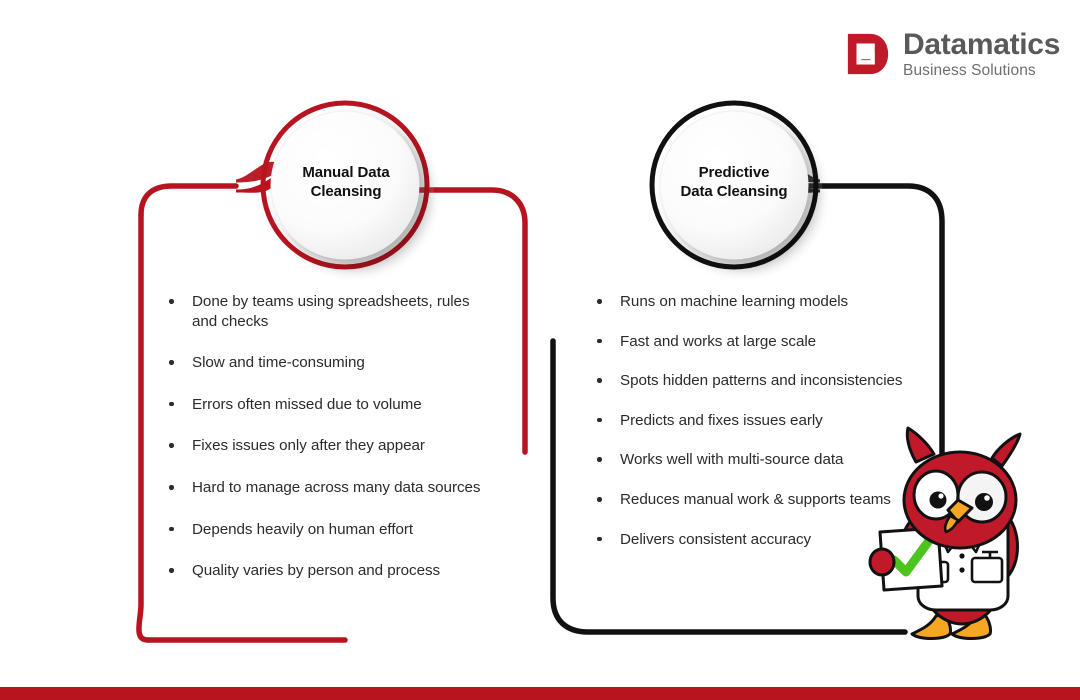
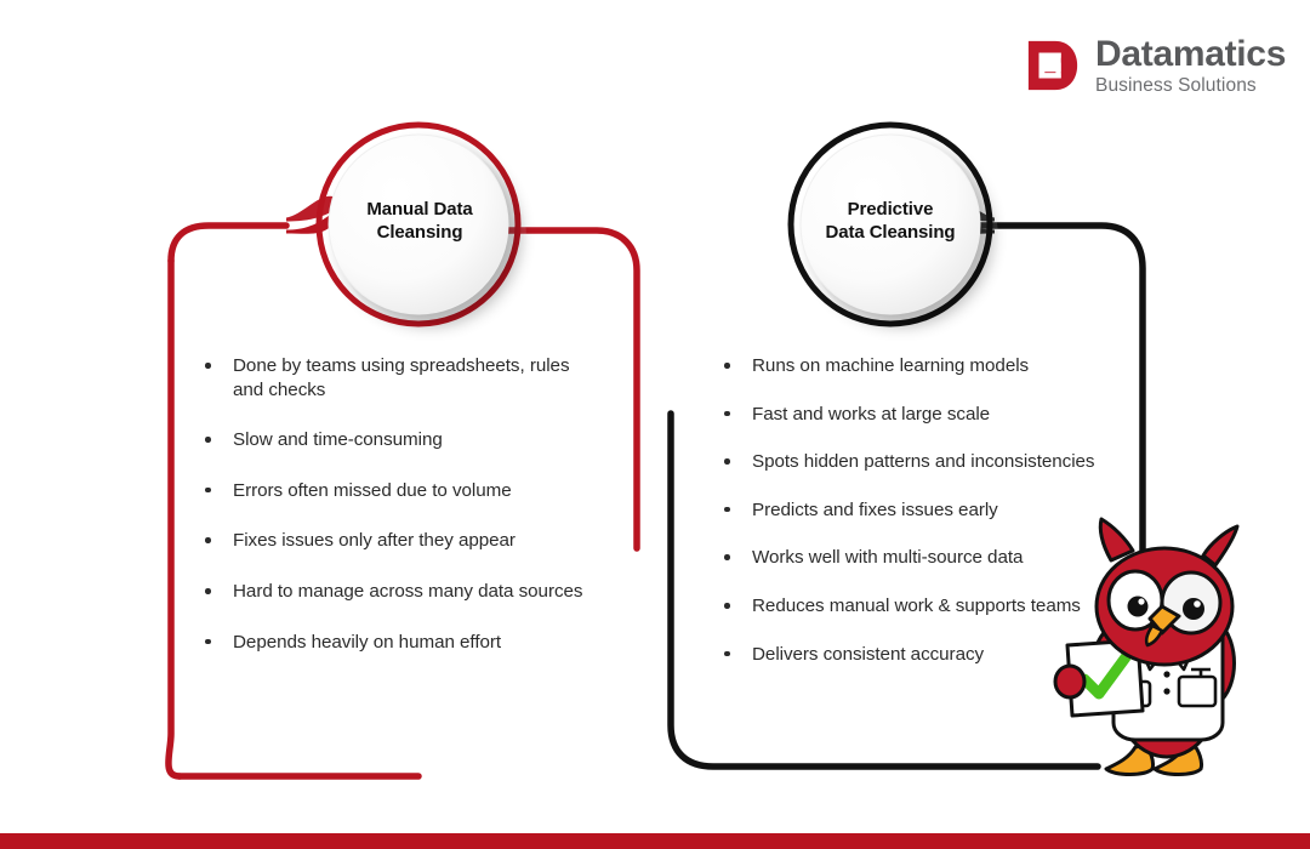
  Datamatics
  Business Solutions
  Manual Data
  Cleansing
  Predictive
  Data Cleansing
  Done by teams using spreadsheets, rules and checks
  Slow and time-consuming
  Errors often missed due to volume
  Fixes issues only after they appear
  Hard to manage across many data sources
  Depends heavily on human effort
- Quality varies by person and process
  Runs on machine learning models
  Fast and works at large scale
  Spots hidden patterns and inconsistencies
  Predicts and fixes issues early
  Works well with multi-source data
  Reduces manual work & supports teams
  Delivers consistent accuracy
